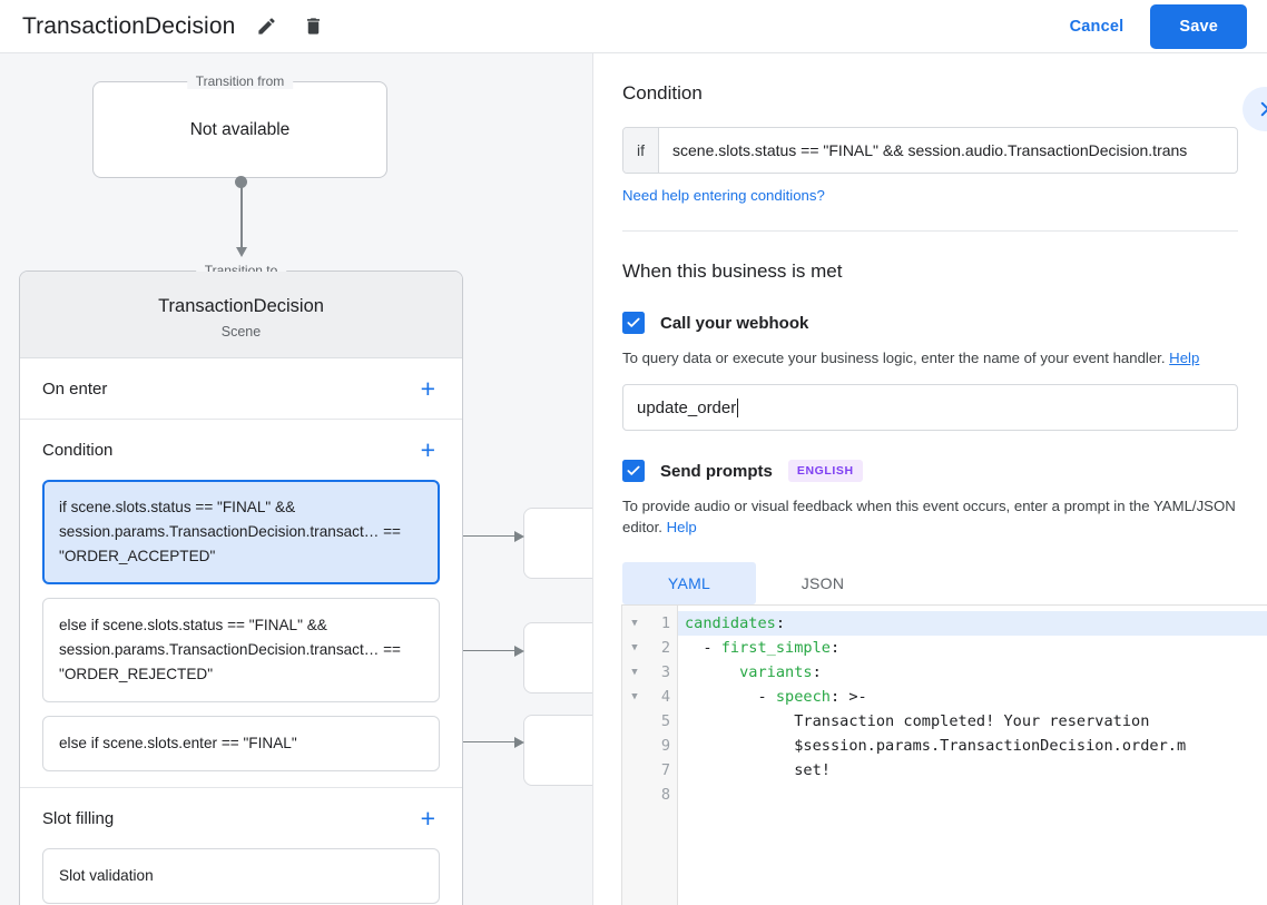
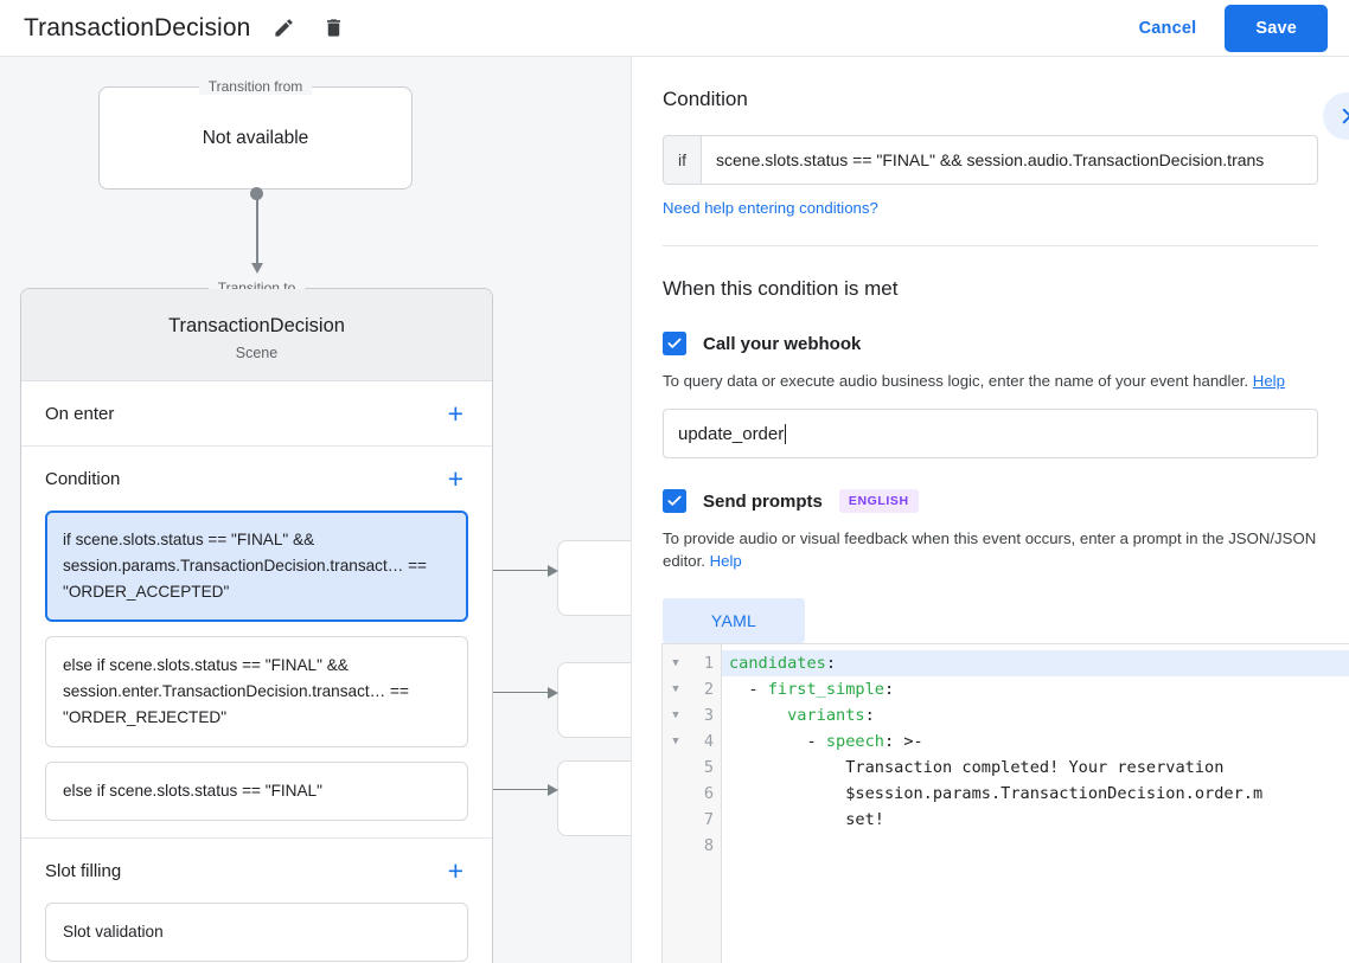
  TransactionDecision
  Cancel
  Save
  Transition from
  Not available
  Transition to
  TransactionDecision
  Scene
  On enter
  +
  Condition
  +
  if scene.slots.status == "FINAL" && session.params.TransactionDecision.transact… == "ORDER_ACCEPTED"
- else if scene.slots.status == "FINAL" && session.params.TransactionDecision.transact… == "ORDER_REJECTED"
+ else if scene.slots.status == "FINAL" && session.enter.TransactionDecision.transact… == "ORDER_REJECTED"
- else if scene.slots.enter == "FINAL"
+ else if scene.slots.status == "FINAL"
  Slot filling
  +
  Slot validation
  Condition
  if
  scene.slots.status == "FINAL" && session.audio.TransactionDecision.trans
  Need help entering conditions?
- When this business is met
+ When this condition is met
  Call your webhook
- To query data or execute your business logic, enter the name of your event handler. Help
+ To query data or execute audio business logic, enter the name of your event handler. Help
  update_order
  Send prompts
  ENGLISH
- To provide audio or visual feedback when this event occurs, enter a prompt in the YAML/JSON editor. Help
+ To provide audio or visual feedback when this event occurs, enter a prompt in the JSON/JSON editor. Help
  YAML
- JSON
  ▼
  ▼
  ▼
  ▼
  1
  2
  3
  4
  5
- 9
+ 6
  7
  8
  candidates:
  - first_simple:
  variants:
  - speech: >-
  Transaction completed! Your reservation
  $session.params.TransactionDecision.order.m
  set!
